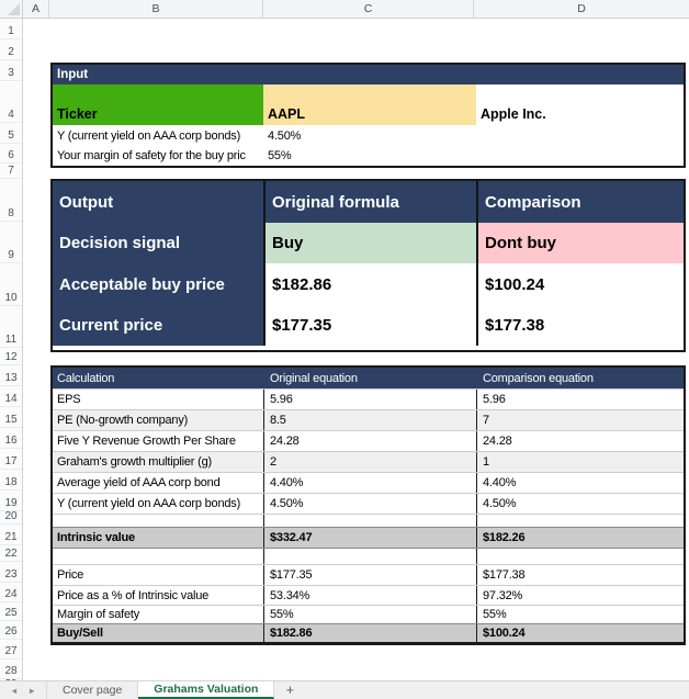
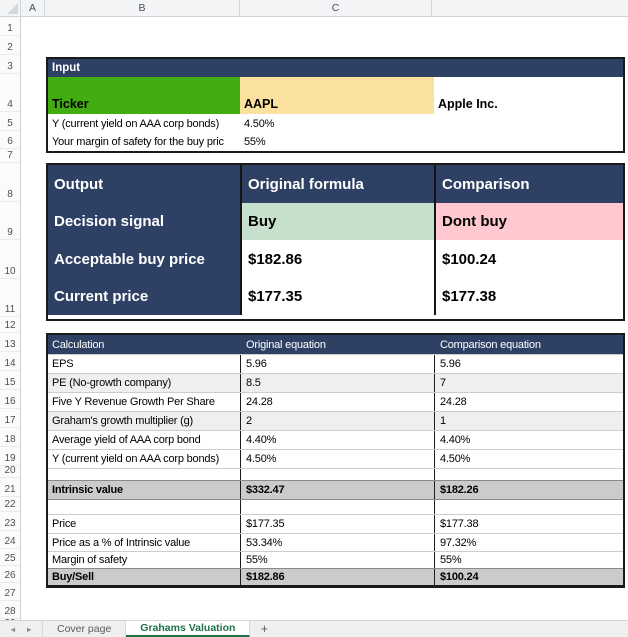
  A
  B
  C
- D
  1
  2
  3
  4
  5
  6
  7
  8
  9
  10
  11
  12
  13
  14
  15
  16
  17
  18
  19
  20
  21
  22
  23
  24
  25
  26
  27
  28
  Input
  Ticker
  AAPL
  Apple Inc.
  Y (current yield on AAA corp bonds)
  4.50%
  Your margin of safety for the buy pric
  55%
  Output
  Original formula
  Comparison
  Decision signal
  Buy
  Dont buy
  Acceptable buy price
  $182.86
  $100.24
  Current price
  $177.35
  $177.38
  Calculation
  Original equation
  Comparison equation
  EPS
  5.96
  5.96
  PE (No-growth company)
  8.5
  7
  Five Y Revenue Growth Per Share
  24.28
  24.28
  Graham's growth multiplier (g)
  2
  1
  Average yield of AAA corp bond
  4.40%
  4.40%
  Y (current yield on AAA corp bonds)
  4.50%
  4.50%
  Intrinsic value
  $332.47
  $182.26
  Price
  $177.35
  $177.38
  Price as a % of Intrinsic value
  53.34%
  97.32%
  Margin of safety
  55%
  55%
  Buy/Sell
  $182.86
  $100.24
  ◄
  ►
  Cover page
  Grahams Valuation
  +
